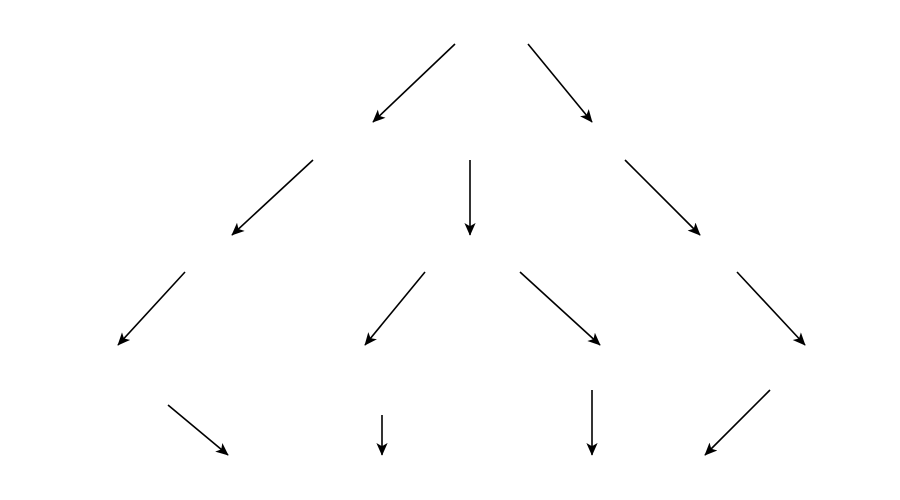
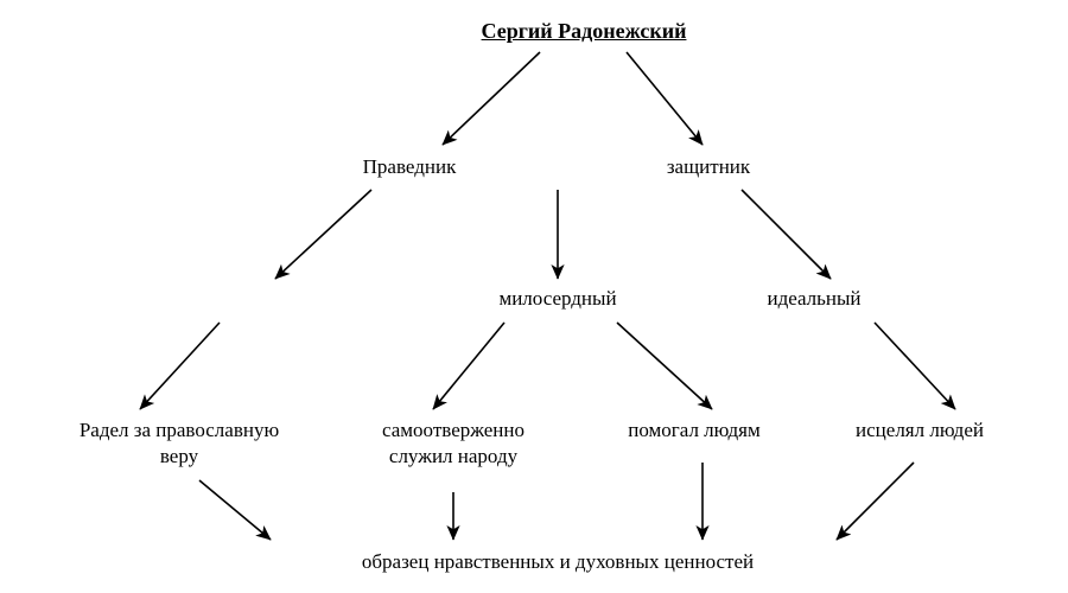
+ Сергий Радонежский
+ Праведник
+ защитник
+ милосердный
+ идеальный
+ Радел за православную
+ веру
+ самоотверженно
+ служил народу
+ помогал людям
+ исцелял людей
+ образец нравственных и духовных ценностей
